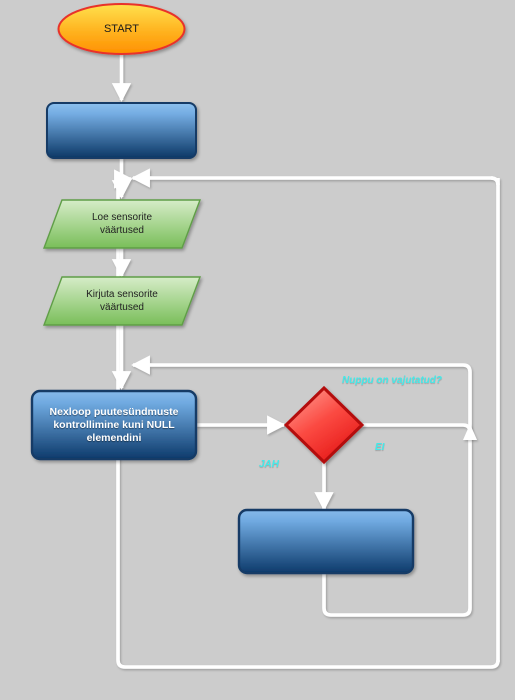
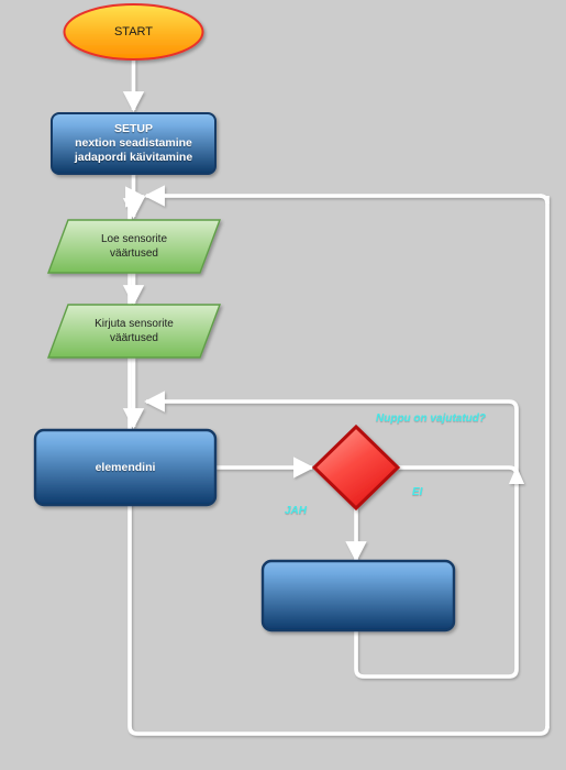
  START
+ SETUP
+ nextion seadistamine
+ jadapordi käivitamine
  Loe sensorite
  väärtused
  Kirjuta sensorite
  väärtused
- Nexloop puutesündmuste
- kontrollimine kuni NULL
  elemendini
  Nuppu on vajutatud?
  JAH
  EI
